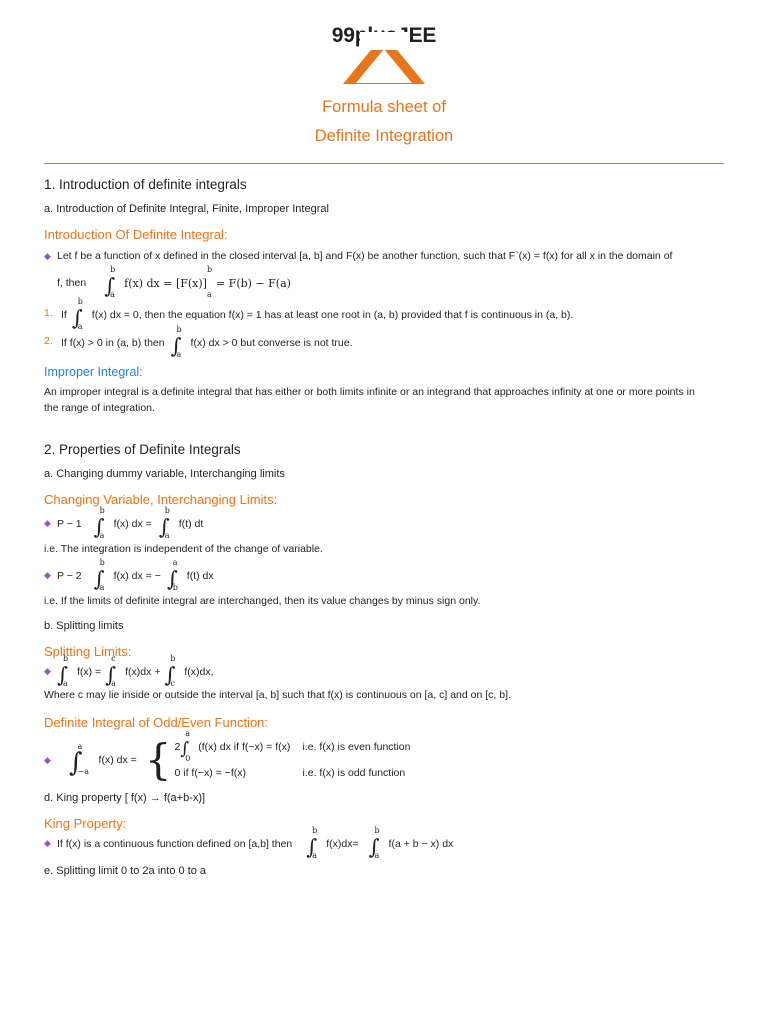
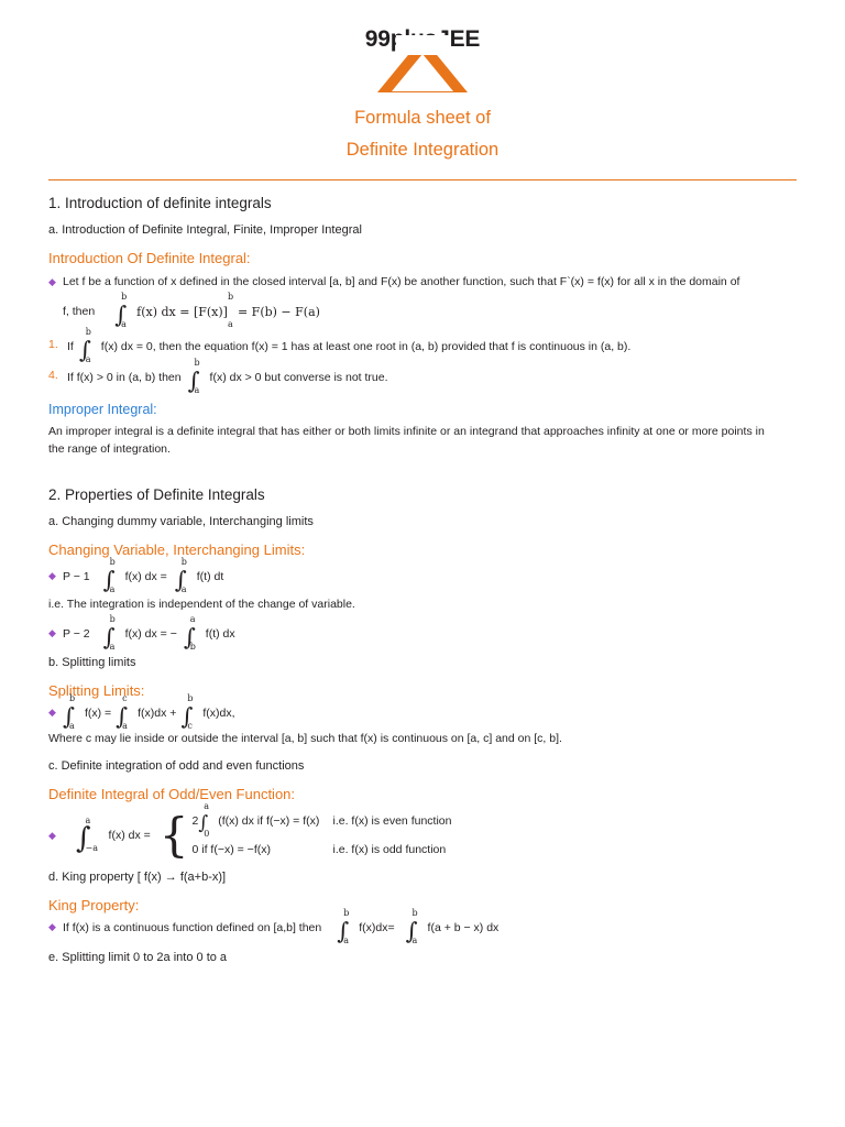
  Formula sheet of
  Definite Integration
  1. Introduction of definite integrals
  a. Introduction of Definite Integral, Finite, Improper Integral
  Introduction Of Definite Integral:
  ◆
  Let f be a function of x defined in the closed interval [a, b] and F(x) be another function, such that F`(x) = f(x) for all x in the domain of
  f, then
  b
  a
  f(x) dx = [F(x)]
  b
  a
  = F(b) − F(a)
  1.
  If
  b
  a
  f(x) dx = 0, then the equation f(x) = 1 has at least one root in (a, b) provided that f is continuous in (a, b).
- 2.
+ 4.
  If f(x) > 0 in (a, b) then
  b
  a
  f(x) dx > 0 but converse is not true.
  Improper Integral:
  An improper integral is a definite integral that has either or both limits infinite or an integrand that approaches infinity at one or more points in the range of integration.
  2. Properties of Definite Integrals
  a. Changing dummy variable, Interchanging limits
  Changing Variable, Interchanging Limits:
  ◆
  P − 1
  b
  a
  f(x) dx =
  b
  a
  f(t) dt
  i.e. The integration is independent of the change of variable.
  ◆
  P − 2
  b
  a
  f(x) dx = −
  a
  b
  f(t) dx
- i.e. If the limits of definite integral are interchanged, then its value changes by minus sign only.
  b. Splitting limits
  Splitting Limits:
  ◆
  b
  a
  f(x) =
  c
  a
  f(x)dx +
  b
  c
  f(x)dx,
  Where c may lie inside or outside the interval [a, b] such that f(x) is continuous on [a, c] and on [c, b].
+ c. Definite integration of odd and even functions
  Definite Integral of Odd/Even Function:
  ◆
  ∫
  a
  −a
  f(x) dx =
  {
  a
  0
  (f(x) dx if f(−x) = f(x)
  i.e. f(x) is even function
  0 if f(−x) = −f(x)
  i.e. f(x) is odd function
  d. King property [ f(x) → f(a+b-x)]
  King Property:
  ◆
  If f(x) is a continuous function defined on [a,b] then
  b
  a
  f(x)dx=
  b
  a
  f(a + b − x) dx
  e. Splitting limit 0 to 2a into 0 to a
